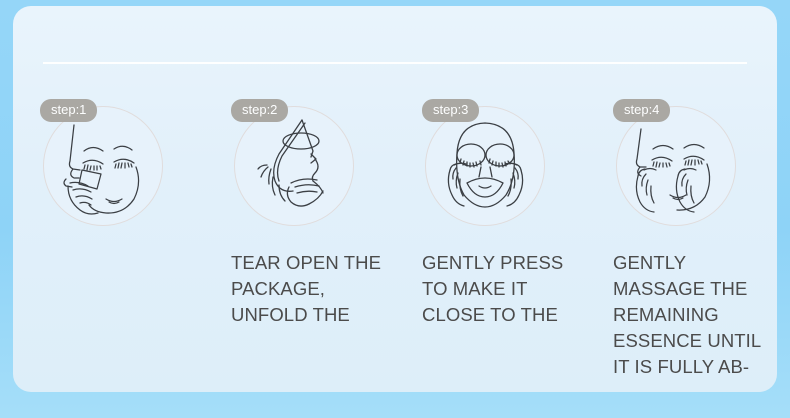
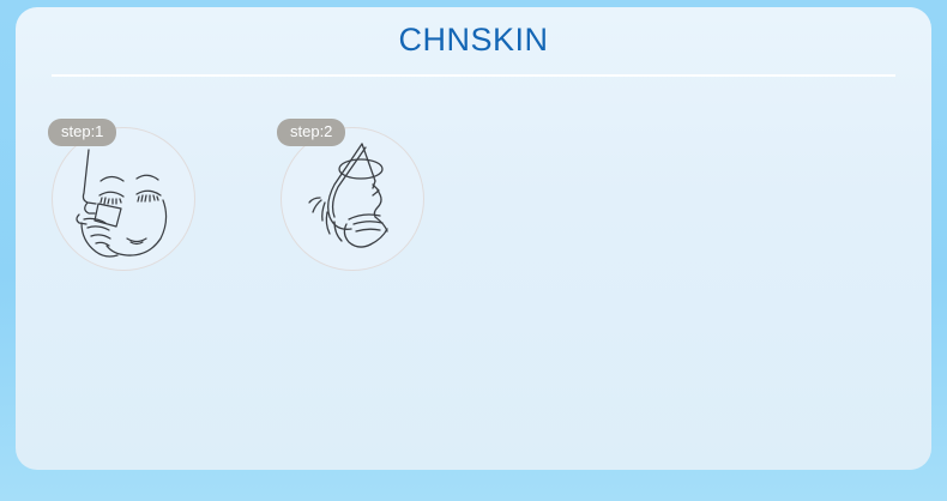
+ CHNSKIN
  step:1
  step:2
- TEAR OPEN THE PACKAGE, UNFOLD THE
- step:3
- GENTLY PRESS TO MAKE IT CLOSE TO THE
- step:4
- GENTLY MASSAGE THE REMAINING ESSENCE UNTIL IT IS FULLY AB-
